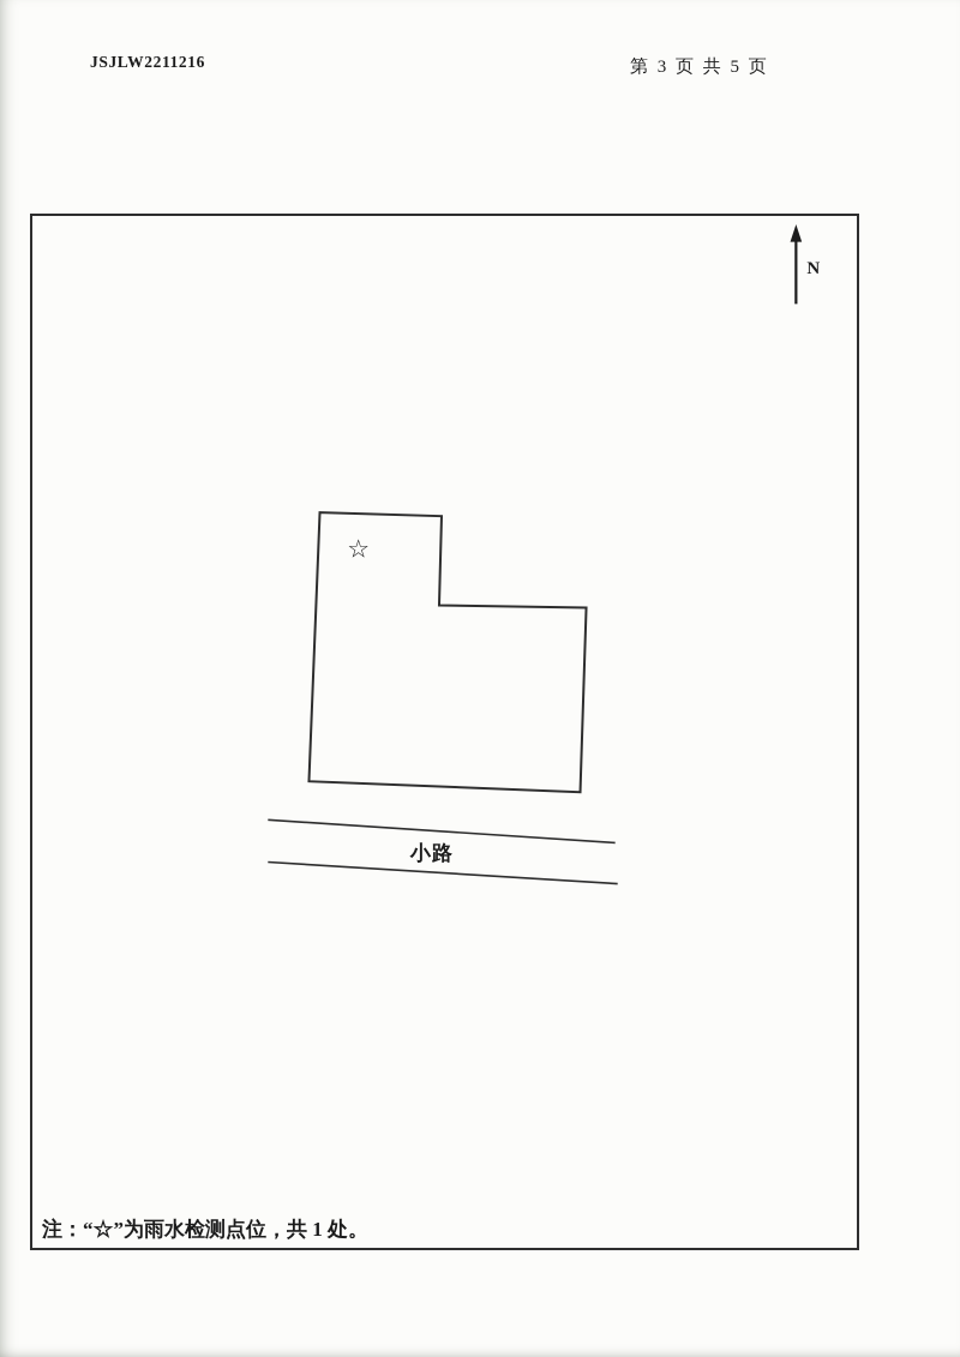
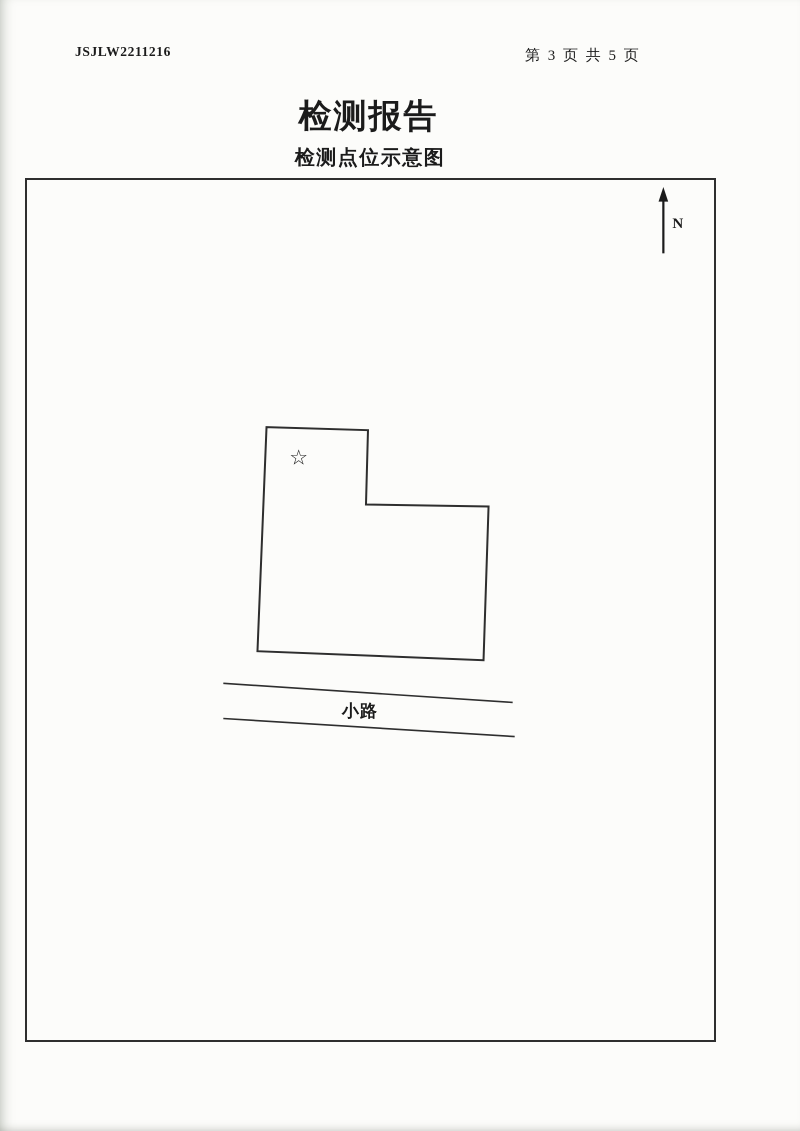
  JSJLW2211216
  第 3 页 共 5 页
+ 检测报告
+ 检测点位示意图
  N
  ☆
  小路
- 注：“☆”为雨水检测点位，共 1 处。
